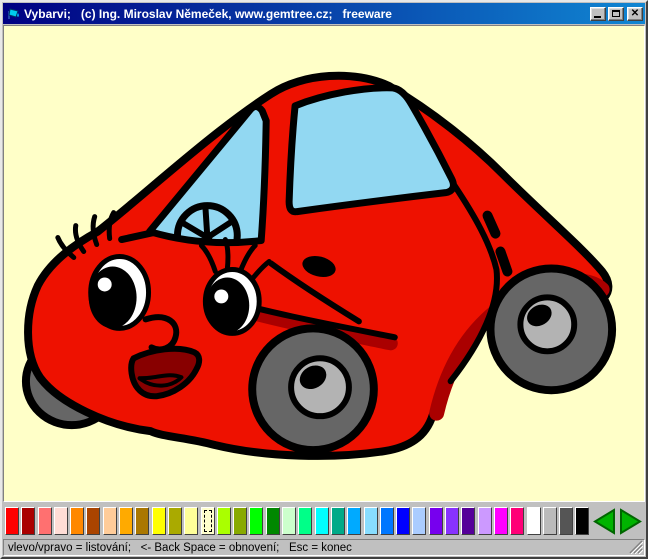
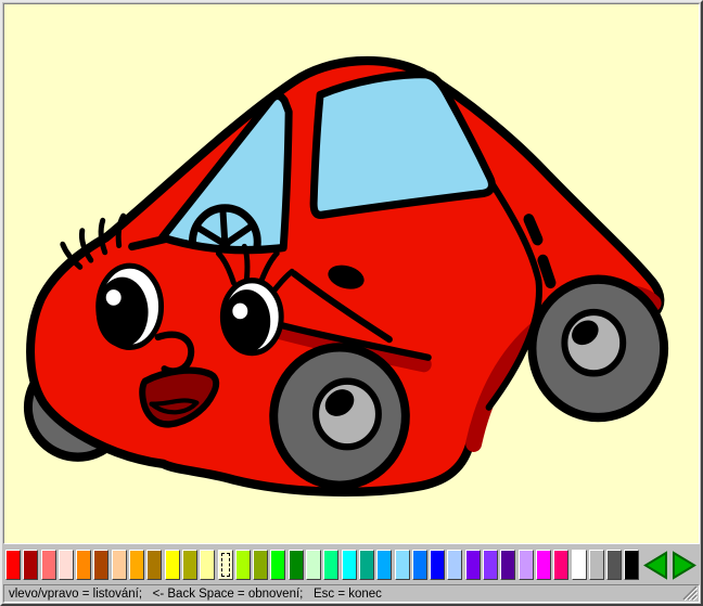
- Vybarvi; (c) Ing. Miroslav Němeček, www.gemtree.cz; freeware
- ✕
  vlevo/vpravo = listování; <- Back Space = obnovení; Esc = konec
